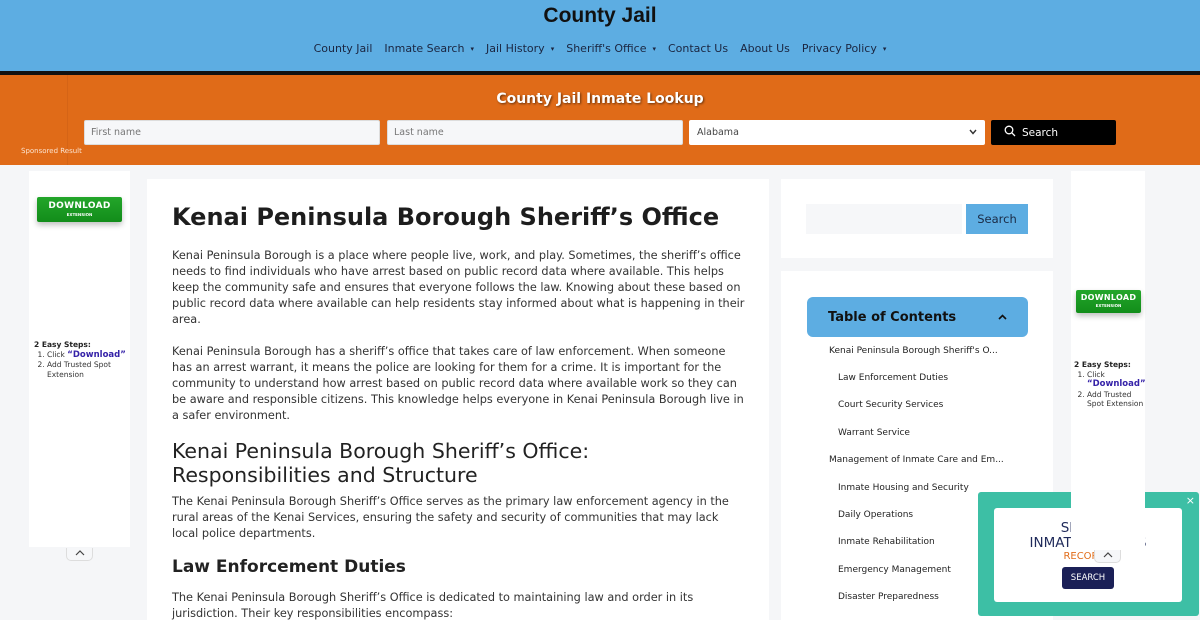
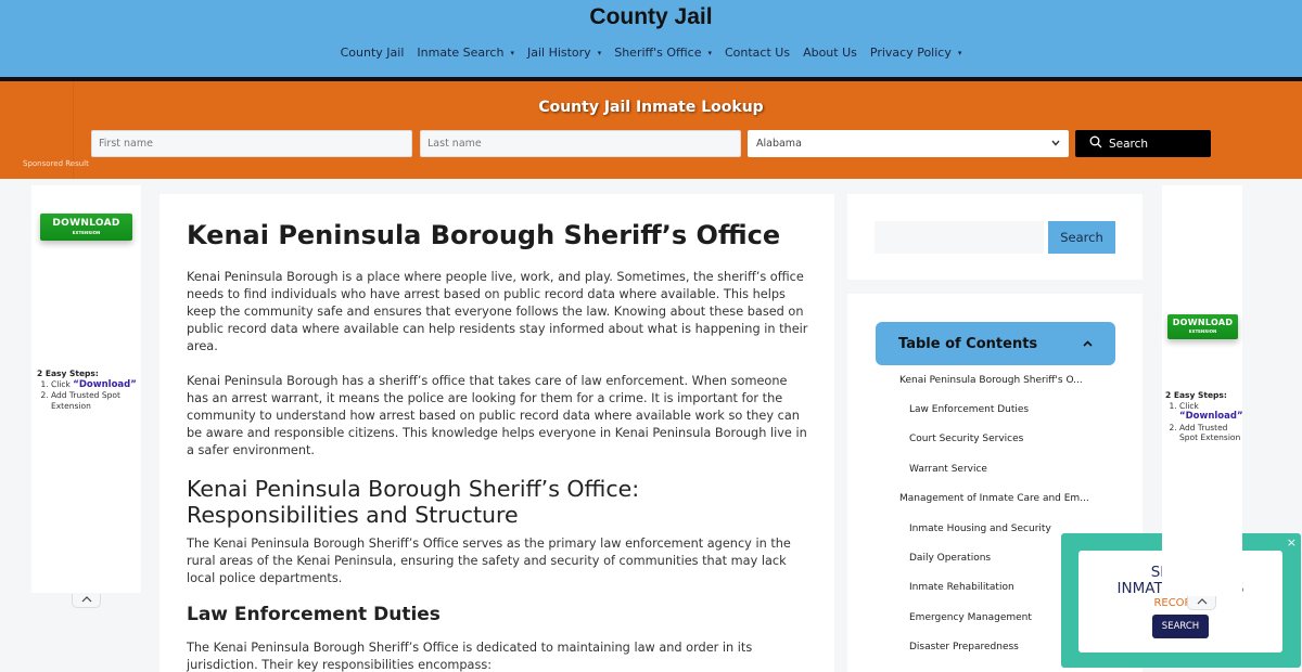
  County Jail
  County Jail
  Inmate Search
  ▾
  Jail History
  ▾
  Sheriff's Office
  ▾
  Contact Us
  About Us
  Privacy Policy
  ▾
  County Jail Inmate Lookup
  First name
  Last name
  Alabama
  Search
  Sponsored Result
  DOWNLOAD
  2 Easy Steps:
  Click “Download”
  Add Trusted Spot Extension
  Kenai Peninsula Borough Sheriff’s Office
  Kenai Peninsula Borough is a place where people live, work, and play. Sometimes, the sheriff’s office needs to find individuals who have arrest based on public record data where available. This helps keep the community safe and ensures that everyone follows the law. Knowing about these based on public record data where available can help residents stay informed about what is happening in their area.
  Kenai Peninsula Borough has a sheriff’s office that takes care of law enforcement. When someone has an arrest warrant, it means the police are looking for them for a crime. It is important for the community to understand how arrest based on public record data where available work so they can be aware and responsible citizens. This knowledge helps everyone in Kenai Peninsula Borough live in a safer environment.
  Kenai Peninsula Borough Sheriff’s Office: Responsibilities and Structure
- The Kenai Peninsula Borough Sheriff’s Office serves as the primary law enforcement agency in the rural areas of the Kenai Services, ensuring the safety and security of communities that may lack local police departments.
+ The Kenai Peninsula Borough Sheriff’s Office serves as the primary law enforcement agency in the rural areas of the Kenai Peninsula, ensuring the safety and security of communities that may lack local police departments.
  Law Enforcement Duties
  The Kenai Peninsula Borough Sheriff’s Office is dedicated to maintaining law and order in its jurisdiction. Their key responsibilities encompass:
  Search
  Table of Contents
  Kenai Peninsula Borough Sheriff's O...
  Law Enforcement Duties
  Court Security Services
  Warrant Service
  Management of Inmate Care and Em...
  Inmate Housing and Security
  Daily Operations
  Inmate Rehabilitation
  Emergency Management
  Disaster Preparedness
  SEARCH
  ×
  DOWNLOAD
  2 Easy Steps:
  Click
  “Download”
  Add Trusted Spot Extension
